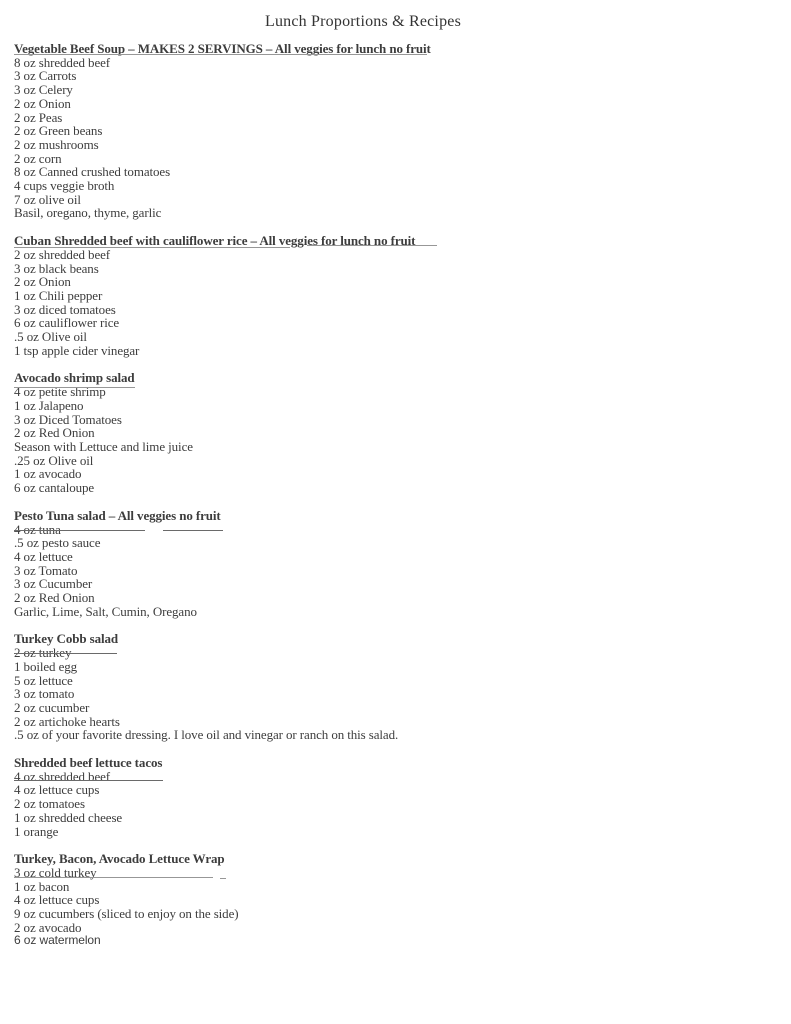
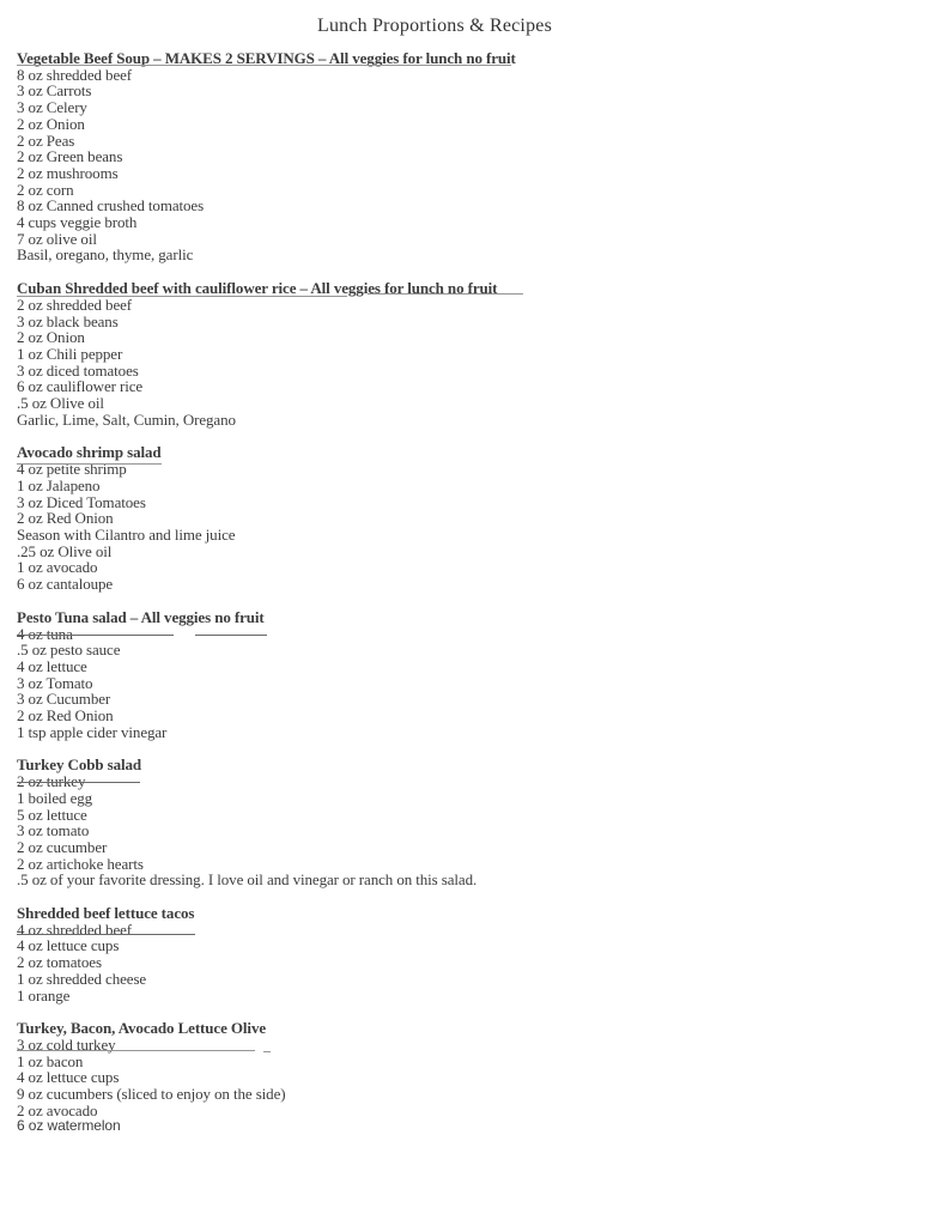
  Lunch Proportions & Recipes
  Vegetable Beef Soup – MAKES 2 SERVINGS – All veggies for lunch no fruit
  8 oz shredded beef
  3 oz Carrots
  3 oz Celery
  2 oz Onion
  2 oz Peas
  2 oz Green beans
  2 oz mushrooms
  2 oz corn
  8 oz Canned crushed tomatoes
  4 cups veggie broth
  7 oz olive oil
  Basil, oregano, thyme, garlic
  Cuban Shredded beef with cauliflower rice – All veggies for lunch no fruit
  2 oz shredded beef
  3 oz black beans
  2 oz Onion
  1 oz Chili pepper
  3 oz diced tomatoes
  6 oz cauliflower rice
  .5 oz Olive oil
- 1 tsp apple cider vinegar
+ Garlic, Lime, Salt, Cumin, Oregano
  Avocado shrimp salad
  4 oz petite shrimp
  1 oz Jalapeno
  3 oz Diced Tomatoes
  2 oz Red Onion
- Season with Lettuce and lime juice
+ Season with Cilantro and lime juice
  .25 oz Olive oil
  1 oz avocado
  6 oz cantaloupe
  Pesto Tuna salad – All veggies no fruit
  .5 oz pesto sauce
  4 oz lettuce
  3 oz Tomato
  3 oz Cucumber
  2 oz Red Onion
- Garlic, Lime, Salt, Cumin, Oregano
+ 1 tsp apple cider vinegar
  Turkey Cobb salad
  1 boiled egg
  5 oz lettuce
  3 oz tomato
  2 oz cucumber
  2 oz artichoke hearts
  .5 oz of your favorite dressing. I love oil and vinegar or ranch on this salad.
  Shredded beef lettuce tacos
  4 oz shredded beef
  4 oz lettuce cups
  2 oz tomatoes
  1 oz shredded cheese
  1 orange
- Turkey, Bacon, Avocado Lettuce Wrap
+ Turkey, Bacon, Avocado Lettuce Olive
  3 oz cold turkey
  1 oz bacon
  4 oz lettuce cups
  9 oz cucumbers (sliced to enjoy on the side)
  2 oz avocado
  6 oz watermelon
